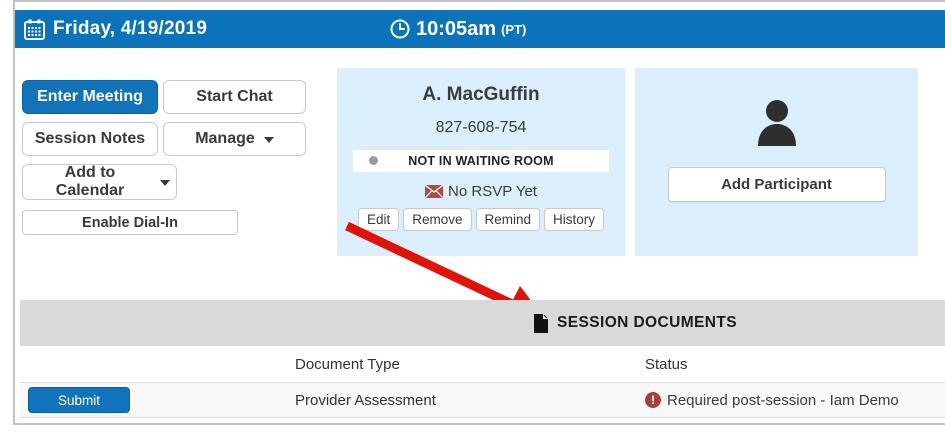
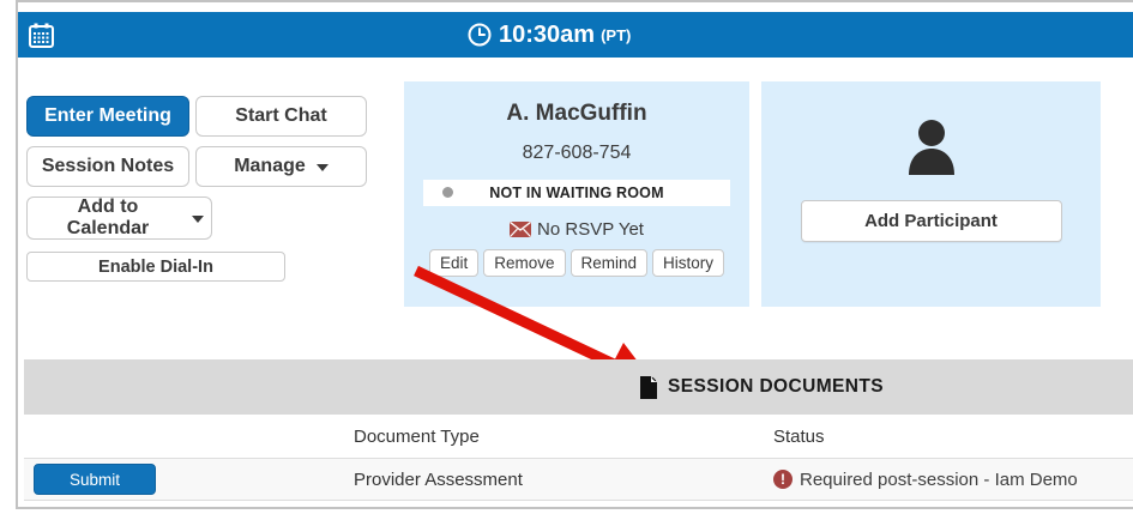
- Friday, 4/19/2019
- 10:05am
+ 10:30am
  (PT)
  Enter Meeting
  Start Chat
  Session Notes
  Manage
  Add to Calendar
  Enable Dial-In
  A. MacGuffin
  827-608-754
  NOT IN WAITING ROOM
  No RSVP Yet
  Edit
  Remove
  Remind
  History
  Add Participant
  SESSION DOCUMENTS
  Document Type
  Status
  Submit
  Provider Assessment
  !
  Required post-session - Iam Demo
